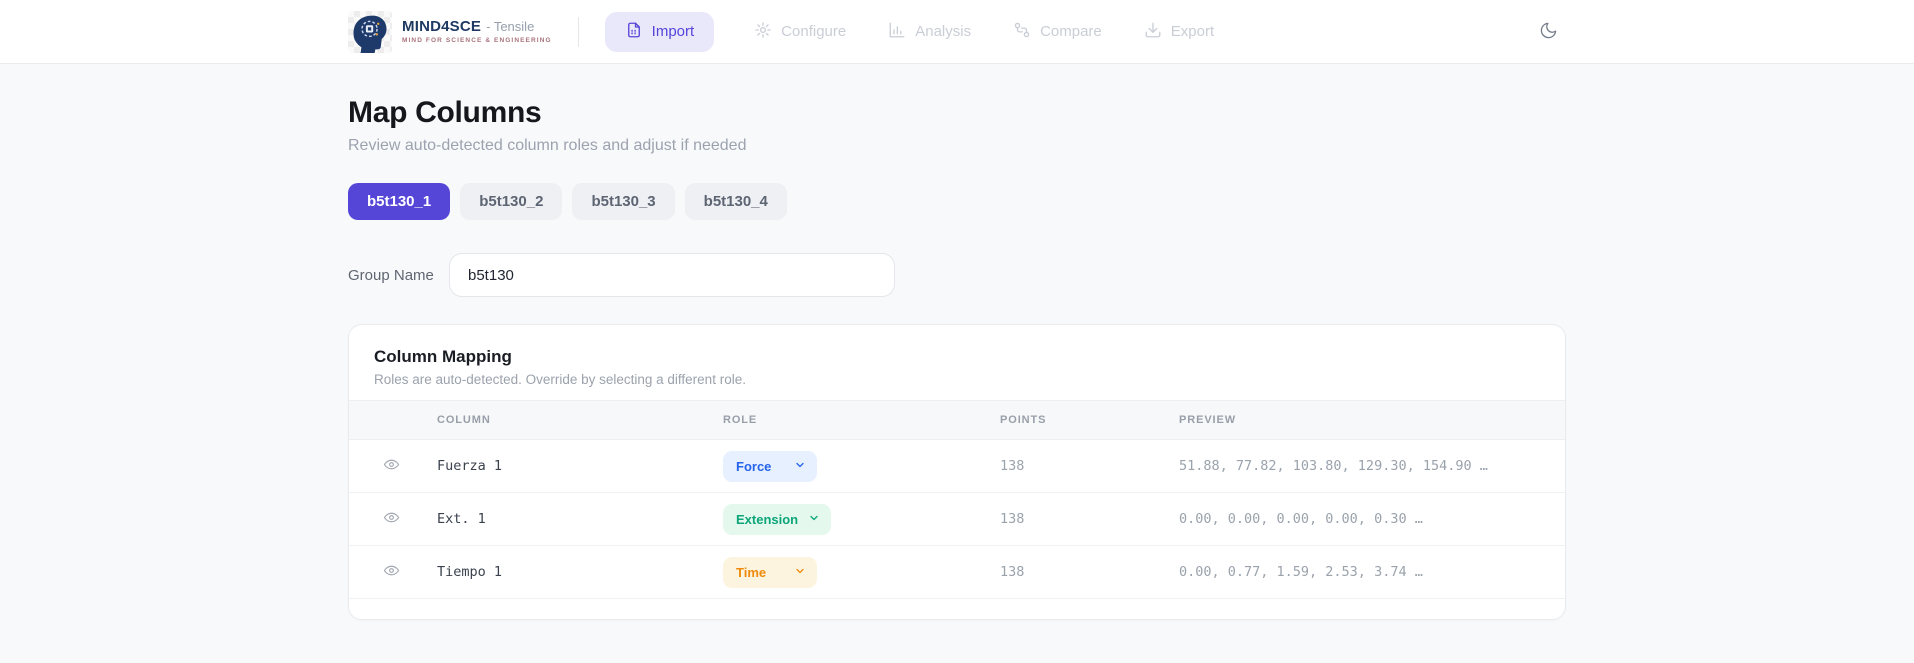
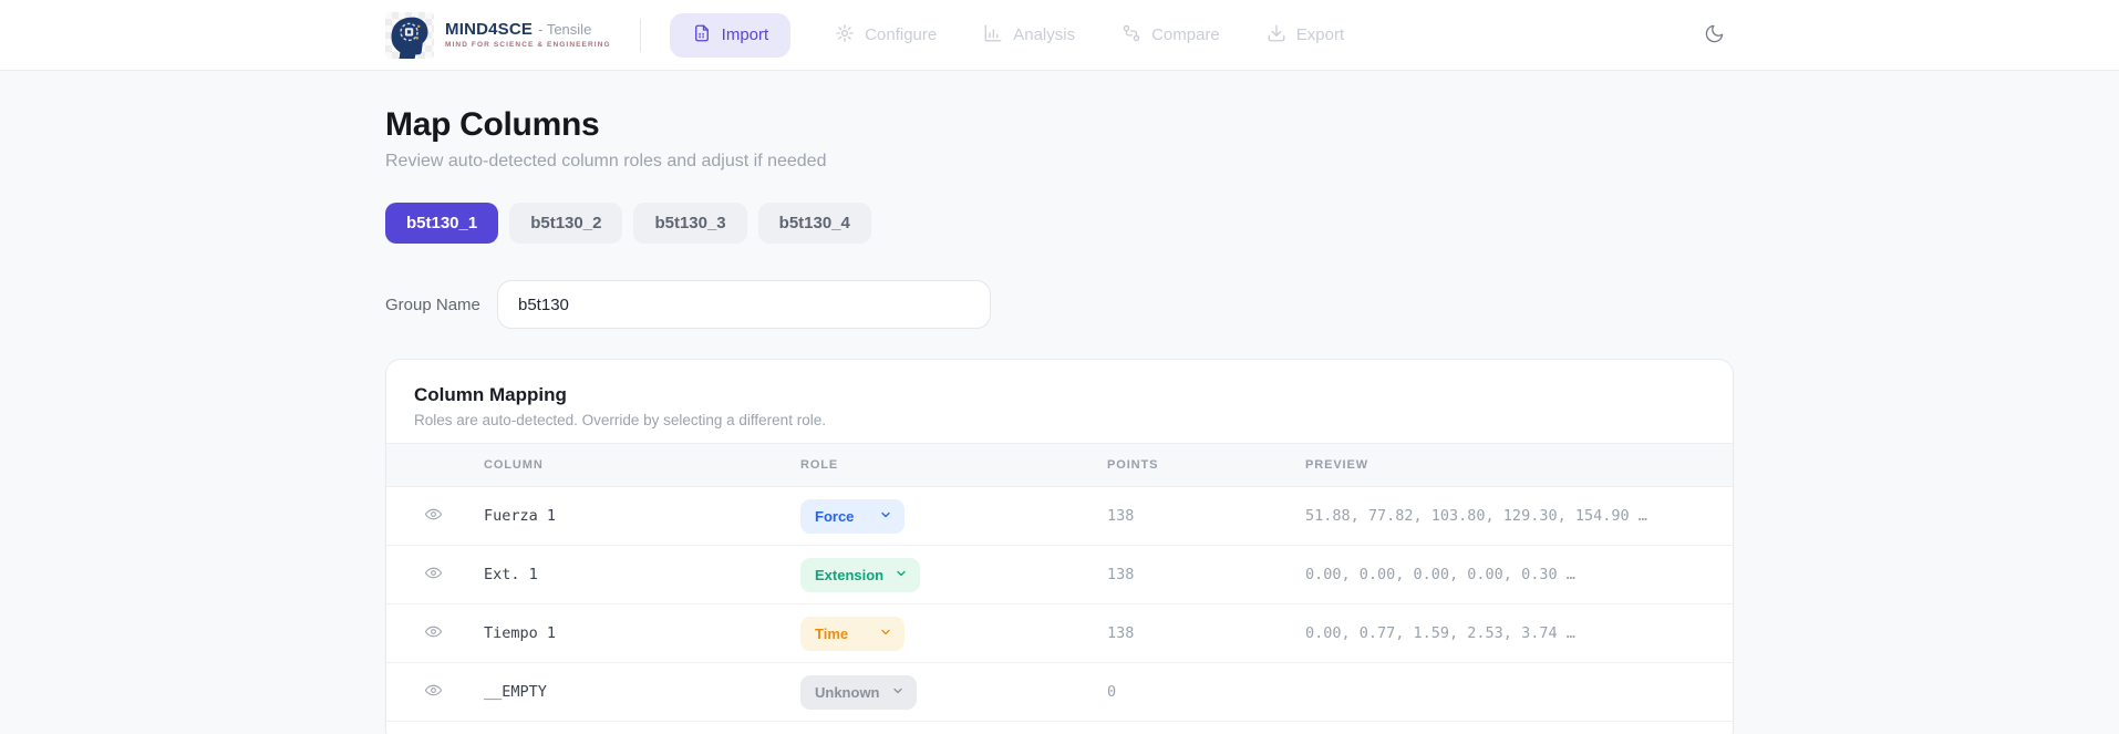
  MIND4SCE
  - Tensile
  Import
  Configure
  Analysis
  Compare
  Export
  Map Columns
  Review auto-detected column roles and adjust if needed
  b5t130_1
  b5t130_2
  b5t130_3
  b5t130_4
  Group Name
  b5t130
  Column Mapping
  Roles are auto-detected. Override by selecting a different role.
  COLUMN
  ROLE
  POINTS
  PREVIEW
  Fuerza 1
  Force
  138
  51.88, 77.82, 103.80, 129.30, 154.90 …
  Ext. 1
  Extension
  138
  0.00, 0.00, 0.00, 0.00, 0.30 …
  Tiempo 1
  Time
  138
  0.00, 0.77, 1.59, 2.53, 3.74 …
+ __EMPTY
+ Unknown
+ 0
